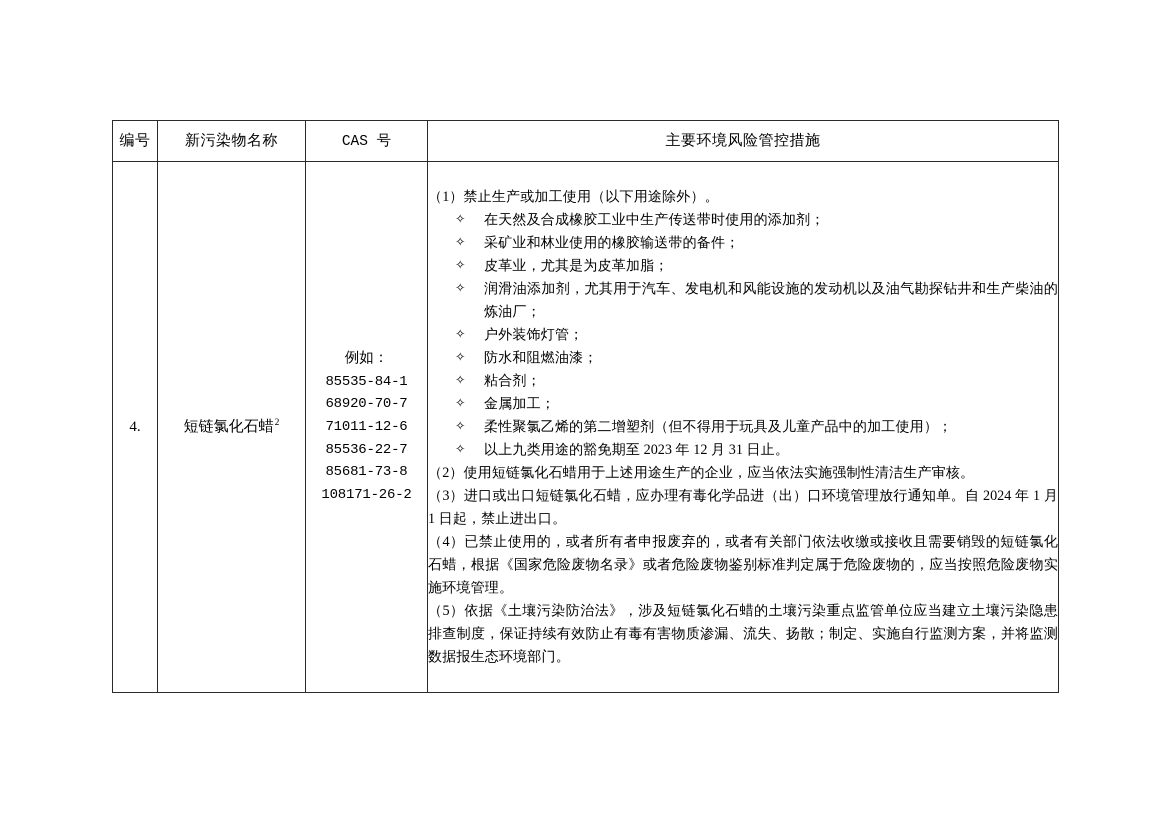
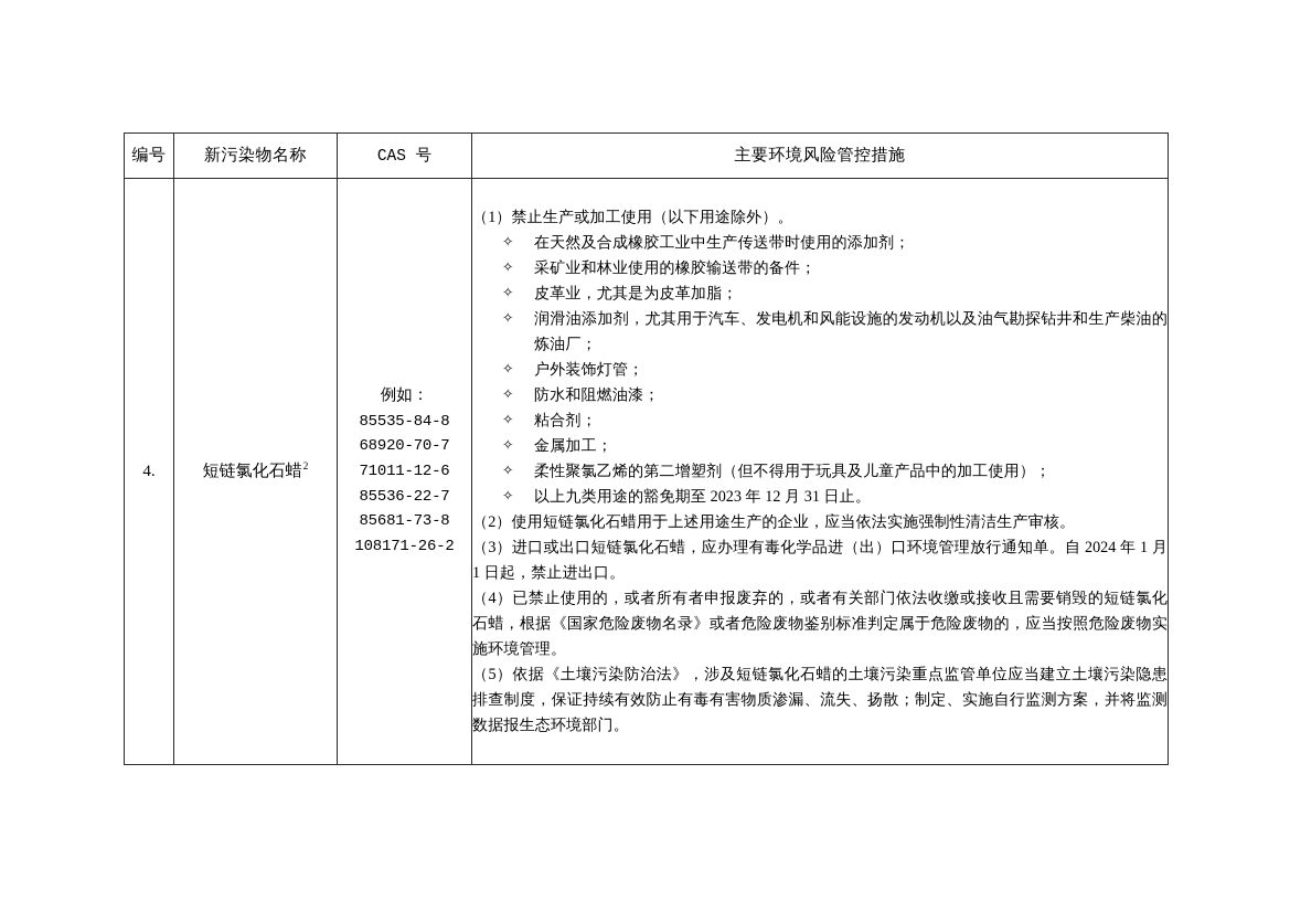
  编号	新污染物名称	CAS 号	主要环境风险管控措施
- 4.	短链氯化石蜡2	例如： 85535-84-1 68920-70-7 71011-12-6 85536-22-7 85681-73-8 108171-26-2	（1）禁止生产或加工使用（以下用途除外）。 ✧ 在天然及合成橡胶工业中生产传送带时使用的添加剂； ✧ 采矿业和林业使用的橡胶输送带的备件； ✧ 皮革业，尤其是为皮革加脂； ✧ 润滑油添加剂，尤其用于汽车、发电机和风能设施的发动机以及油气勘探钻井和生产柴油的炼油厂； ✧ 户外装饰灯管； ✧ 防水和阻燃油漆； ✧ 粘合剂； ✧ 金属加工； ✧ 柔性聚氯乙烯的第二增塑剂（但不得用于玩具及儿童产品中的加工使用）； ✧ 以上九类用途的豁免期至 2023 年 12 月 31 日止。 （2）使用短链氯化石蜡用于上述用途生产的企业，应当依法实施强制性清洁生产审核。 （3）进口或出口短链氯化石蜡，应办理有毒化学品进（出）口环境管理放行通知单。自 2024 年 1 月 1 日起，禁止进出口。 （4）已禁止使用的，或者所有者申报废弃的，或者有关部门依法收缴或接收且需要销毁的短链氯化石蜡，根据《国家危险废物名录》或者危险废物鉴别标准判定属于危险废物的，应当按照危险废物实施环境管理。 （5）依据《土壤污染防治法》，涉及短链氯化石蜡的土壤污染重点监管单位应当建立土壤污染隐患排查制度，保证持续有效防止有毒有害物质渗漏、流失、扬散；制定、实施自行监测方案，并将监测数据报生态环境部门。
+ 4.	短链氯化石蜡2	例如： 85535-84-8 68920-70-7 71011-12-6 85536-22-7 85681-73-8 108171-26-2	（1）禁止生产或加工使用（以下用途除外）。 ✧ 在天然及合成橡胶工业中生产传送带时使用的添加剂； ✧ 采矿业和林业使用的橡胶输送带的备件； ✧ 皮革业，尤其是为皮革加脂； ✧ 润滑油添加剂，尤其用于汽车、发电机和风能设施的发动机以及油气勘探钻井和生产柴油的炼油厂； ✧ 户外装饰灯管； ✧ 防水和阻燃油漆； ✧ 粘合剂； ✧ 金属加工； ✧ 柔性聚氯乙烯的第二增塑剂（但不得用于玩具及儿童产品中的加工使用）； ✧ 以上九类用途的豁免期至 2023 年 12 月 31 日止。 （2）使用短链氯化石蜡用于上述用途生产的企业，应当依法实施强制性清洁生产审核。 （3）进口或出口短链氯化石蜡，应办理有毒化学品进（出）口环境管理放行通知单。自 2024 年 1 月 1 日起，禁止进出口。 （4）已禁止使用的，或者所有者申报废弃的，或者有关部门依法收缴或接收且需要销毁的短链氯化石蜡，根据《国家危险废物名录》或者危险废物鉴别标准判定属于危险废物的，应当按照危险废物实施环境管理。 （5）依据《土壤污染防治法》，涉及短链氯化石蜡的土壤污染重点监管单位应当建立土壤污染隐患排查制度，保证持续有效防止有毒有害物质渗漏、流失、扬散；制定、实施自行监测方案，并将监测数据报生态环境部门。
